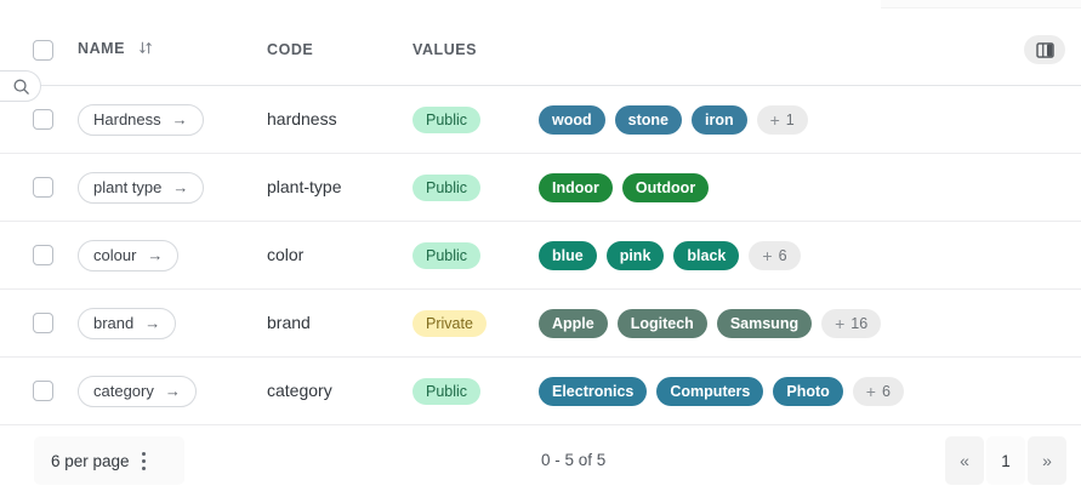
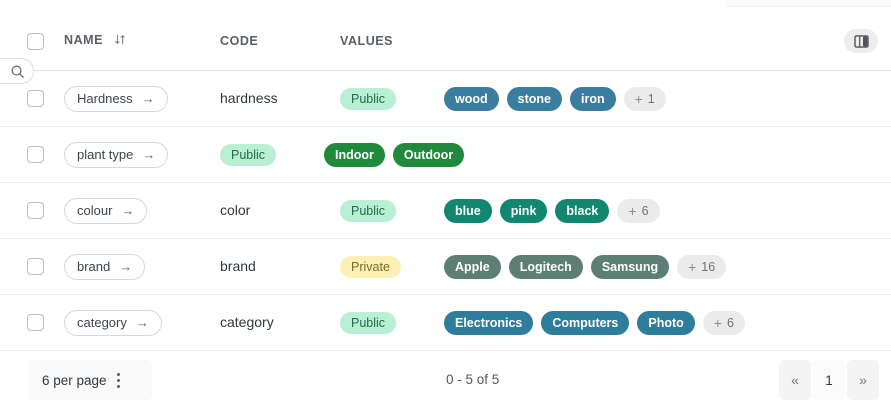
  NAME
  CODE
  VALUES
  Hardness
  →
  hardness
  Public
  wood
  stone
  iron
  +
  1
  plant type
  →
- plant-type
  Public
  Indoor
  Outdoor
  colour
  →
  color
  Public
  blue
  pink
  black
  +
  6
  brand
  →
  brand
  Private
  Apple
  Logitech
  Samsung
  +
  16
  category
  →
  category
  Public
  Electronics
  Computers
  Photo
  +
  6
  6 per page
  0 - 5 of 5
  «
  1
  »
